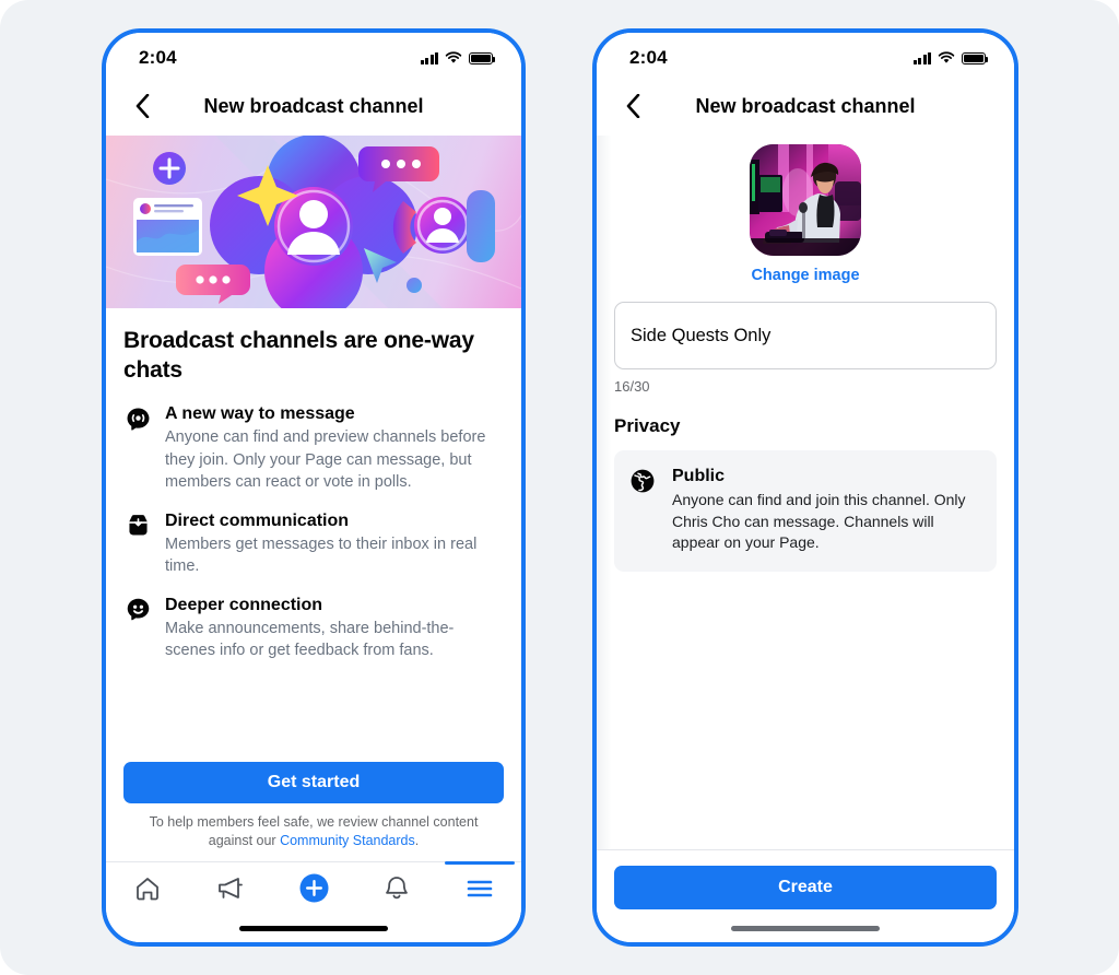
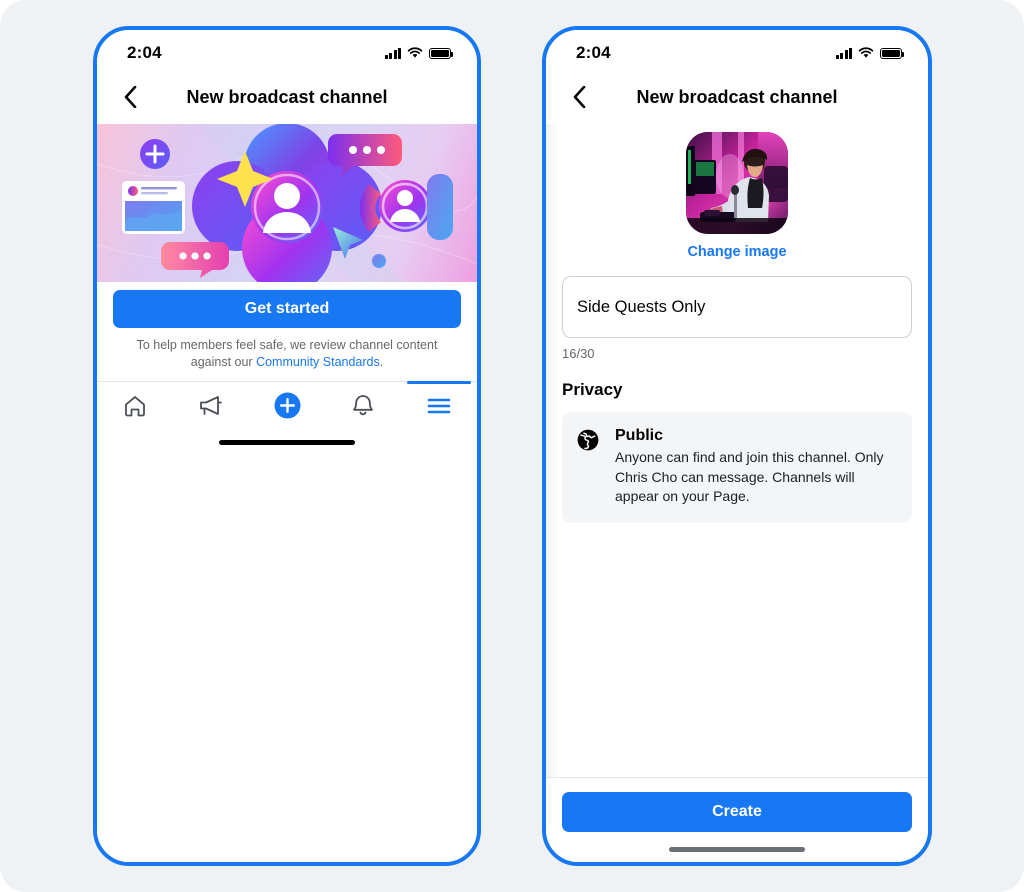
  2:04
  New broadcast channel
- Broadcast channels are one-way chats
- A new way to message
- Anyone can find and preview channels before they join. Only your Page can message, but members can react or vote in polls.
- Direct communication
- Members get messages to their inbox in real time.
- Deeper connection
- Make announcements, share behind-the-scenes info or get feedback from fans.
  Get started
  To help members feel safe, we review channel content against our Community Standards.
  2:04
  New broadcast channel
  Change image
  Side Quests Only
  16/30
  Privacy
  Public
  Anyone can find and join this channel. Only Chris Cho can message. Channels will appear on your Page.
  Create
